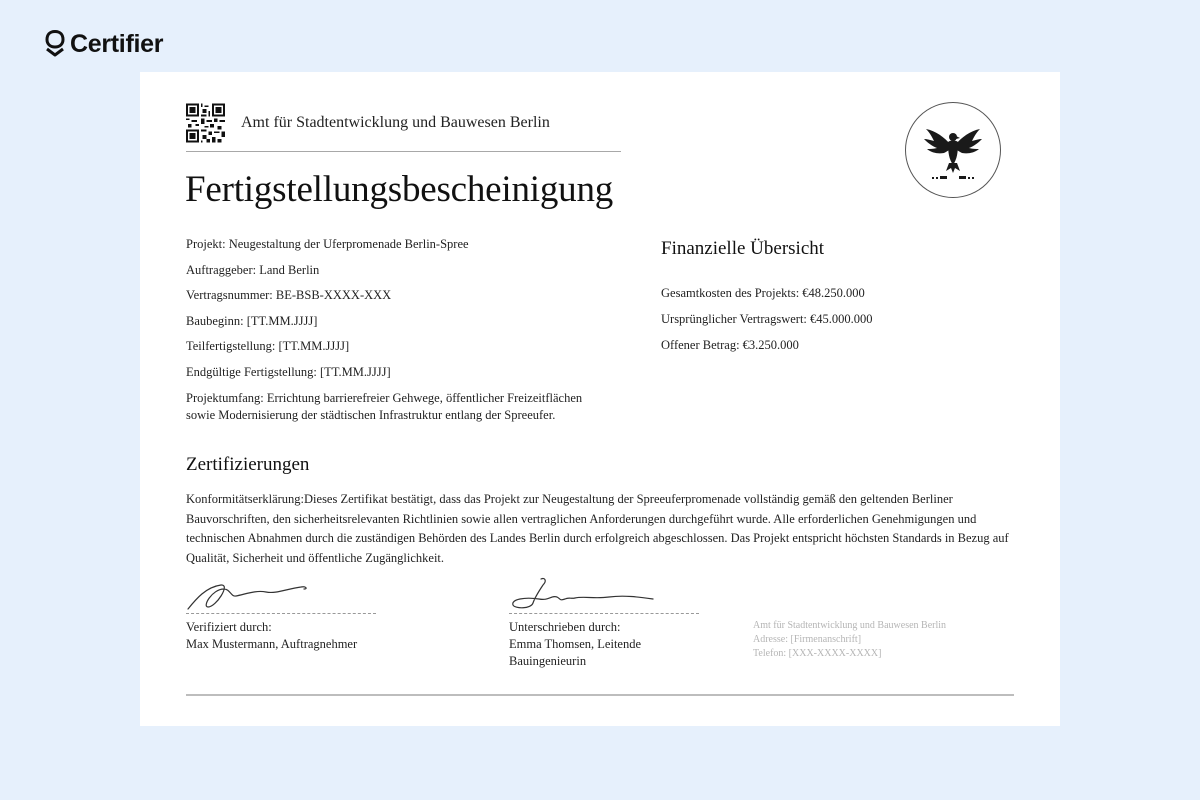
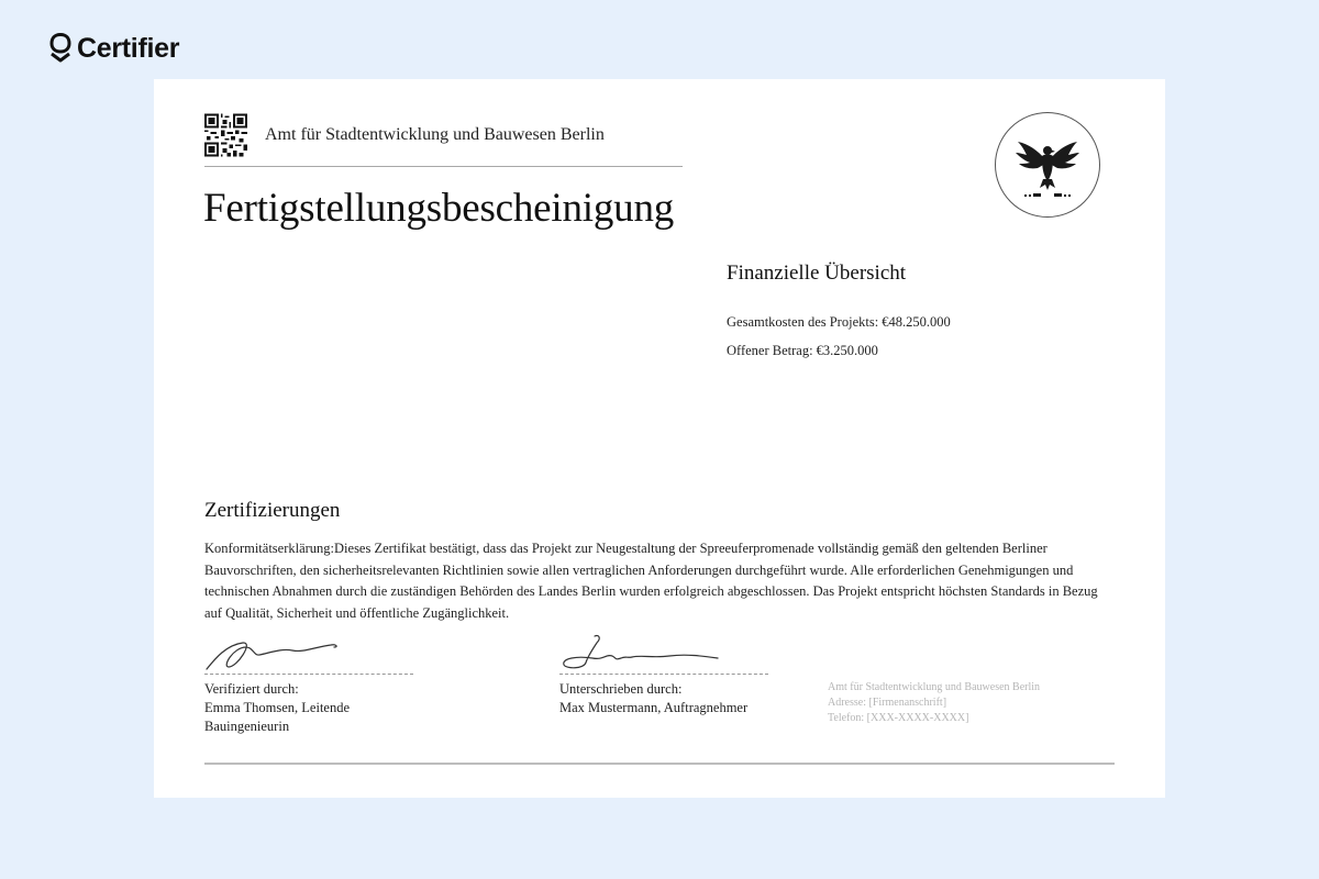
  Certifier
  Amt für Stadtentwicklung und Bauwesen Berlin
  Fertigstellungsbescheinigung
- Projekt: Neugestaltung der Uferpromenade Berlin-Spree
- Auftraggeber: Land Berlin
- Vertragsnummer: BE-BSB-XXXX-XXX
- Baubeginn: [TT.MM.JJJJ]
- Teilfertigstellung: [TT.MM.JJJJ]
- Endgültige Fertigstellung: [TT.MM.JJJJ]
- Projektumfang: Errichtung barrierefreier Gehwege, öffentlicher Freizeitflächen sowie Modernisierung der städtischen Infrastruktur entlang der Spreeufer.
  Finanzielle Übersicht
  Gesamtkosten des Projekts: €48.250.000
- Ursprünglicher Vertragswert: €45.000.000
  Offener Betrag: €3.250.000
  Zertifizierungen
- Konformitätserklärung:Dieses Zertifikat bestätigt, dass das Projekt zur Neugestaltung der Spreeuferpromenade vollständig gemäß den geltenden Berliner Bauvorschriften, den sicherheitsrelevanten Richtlinien sowie allen vertraglichen Anforderungen durchgeführt wurde. Alle erforderlichen Genehmigungen und technischen Abnahmen durch die zuständigen Behörden des Landes Berlin durch erfolgreich abgeschlossen. Das Projekt entspricht höchsten Standards in Bezug auf Qualität, Sicherheit und öffentliche Zugänglichkeit.
+ Konformitätserklärung:Dieses Zertifikat bestätigt, dass das Projekt zur Neugestaltung der Spreeuferpromenade vollständig gemäß den geltenden Berliner Bauvorschriften, den sicherheitsrelevanten Richtlinien sowie allen vertraglichen Anforderungen durchgeführt wurde. Alle erforderlichen Genehmigungen und technischen Abnahmen durch die zuständigen Behörden des Landes Berlin wurden erfolgreich abgeschlossen. Das Projekt entspricht höchsten Standards in Bezug auf Qualität, Sicherheit und öffentliche Zugänglichkeit.
  Verifiziert durch:
- Max Mustermann, Auftragnehmer
+ Emma Thomsen, Leitende Bauingenieurin
  Unterschrieben durch:
- Emma Thomsen, Leitende Bauingenieurin
+ Max Mustermann, Auftragnehmer
  Amt für Stadtentwicklung und Bauwesen Berlin
  Adresse: [Firmenanschrift]
  Telefon: [XXX-XXXX-XXXX]
